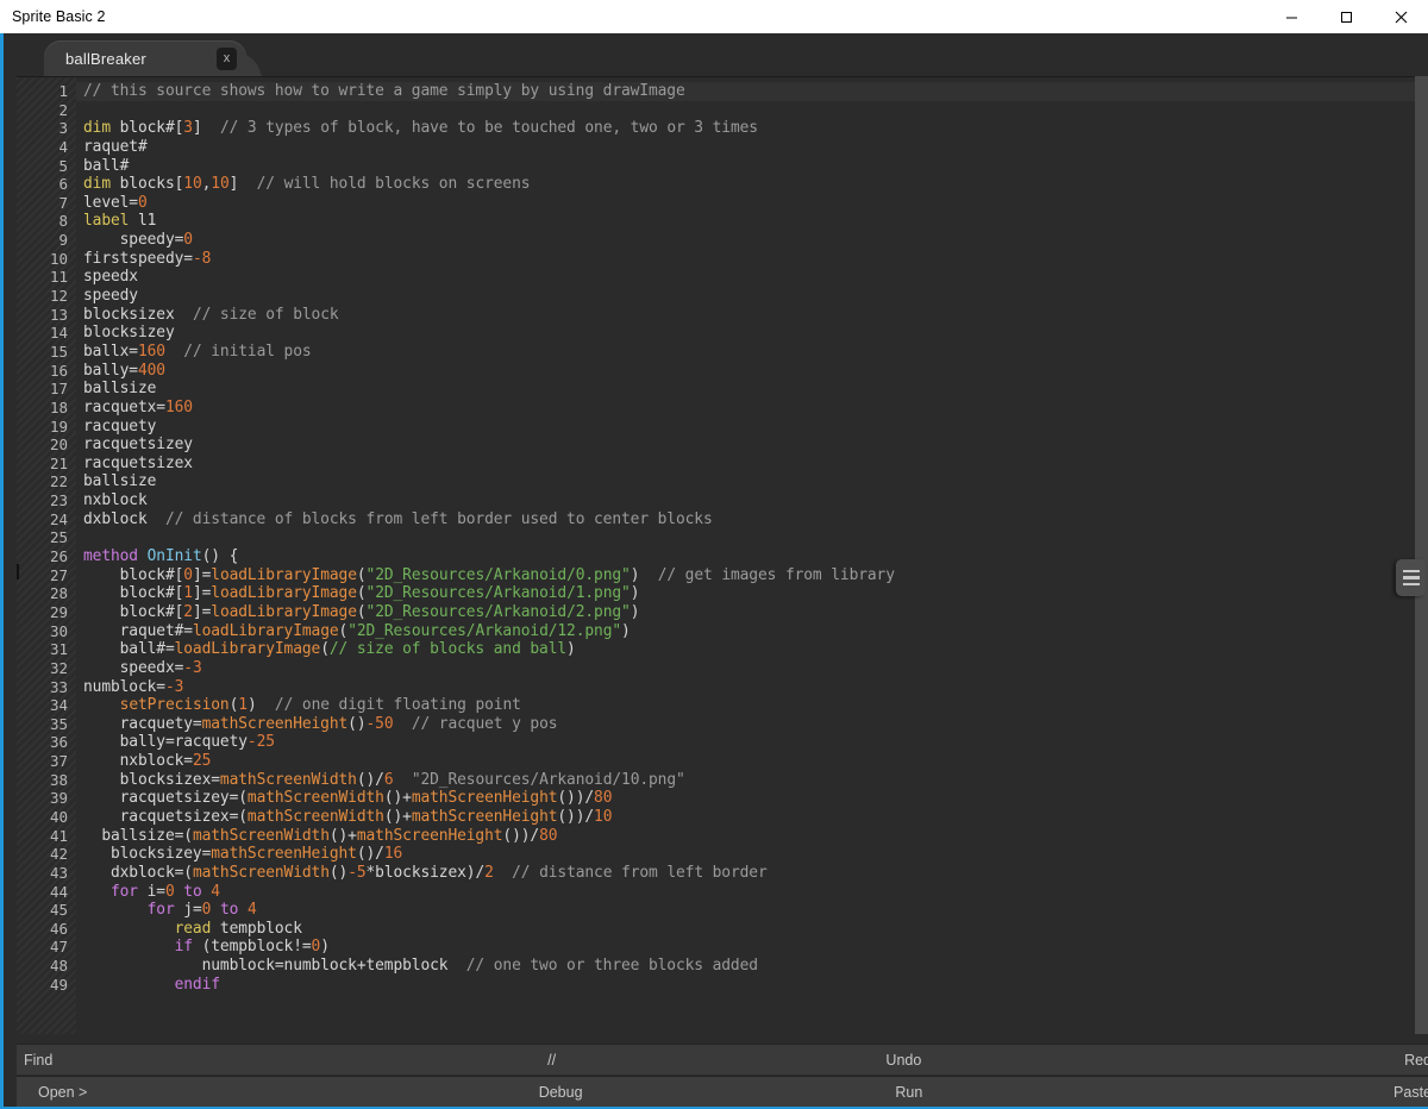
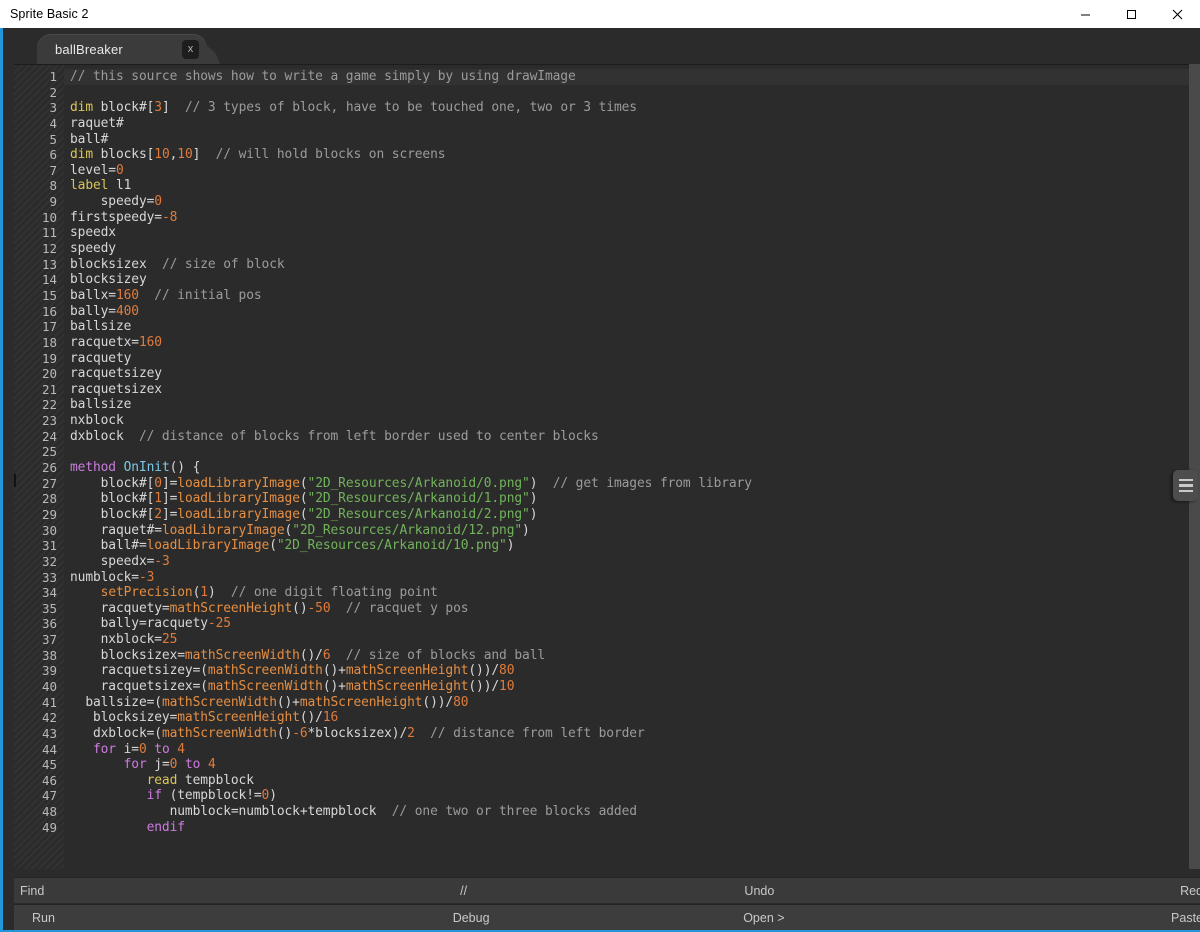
  Sprite Basic 2
  ballBreaker
  x
  1
  2
  3
  4
  5
  6
  7
  8
  9
  10
  11
  12
  13
  14
  15
  16
  17
  18
  19
  20
  21
  22
  23
  24
  25
  26
  27
  28
  29
  30
  31
  32
  33
  34
  35
  36
  37
  38
  39
  40
  41
  42
  43
  44
  45
  46
  47
  48
  49
  // this source shows how to write a game simply by using drawImage
  dim block#[3] // 3 types of block, have to be touched one, two or 3 times
  raquet#
  ball#
  dim blocks[10,10] // will hold blocks on screens
  level=0
  label l1
  speedy=0
  firstspeedy=-8
  speedx
  speedy
  blocksizex // size of block
  blocksizey
  ballx=160 // initial pos
  bally=400
  ballsize
  racquetx=160
  racquety
  racquetsizey
  racquetsizex
  ballsize
  nxblock
  dxblock // distance of blocks from left border used to center blocks
  method OnInit() {
  block#[0]=loadLibraryImage("2D_Resources/Arkanoid/0.png") // get images from library
  block#[1]=loadLibraryImage("2D_Resources/Arkanoid/1.png")
  block#[2]=loadLibraryImage("2D_Resources/Arkanoid/2.png")
  raquet#=loadLibraryImage("2D_Resources/Arkanoid/12.png")
- ball#=loadLibraryImage(// size of blocks and ball)
+ ball#=loadLibraryImage("2D_Resources/Arkanoid/10.png")
  speedx=-3
  numblock=-3
  setPrecision(1) // one digit floating point
  racquety=mathScreenHeight()-50 // racquet y pos
  bally=racquety-25
  nxblock=25
- blocksizex=mathScreenWidth()/6 "2D_Resources/Arkanoid/10.png"
+ blocksizex=mathScreenWidth()/6 // size of blocks and ball
  racquetsizey=(mathScreenWidth()+mathScreenHeight())/80
  racquetsizex=(mathScreenWidth()+mathScreenHeight())/10
  ballsize=(mathScreenWidth()+mathScreenHeight())/80
  blocksizey=mathScreenHeight()/16
- dxblock=(mathScreenWidth()-5*blocksizex)/2 // distance from left border
+ dxblock=(mathScreenWidth()-6*blocksizex)/2 // distance from left border
  for i=0 to 4
  for j=0 to 4
  read tempblock
  if (tempblock!=0)
  numblock=numblock+tempblock // one two or three blocks added
  endif
  Find
  //
  Undo
- Open >
+ Run
  Debug
- Run
+ Open >
  Past
